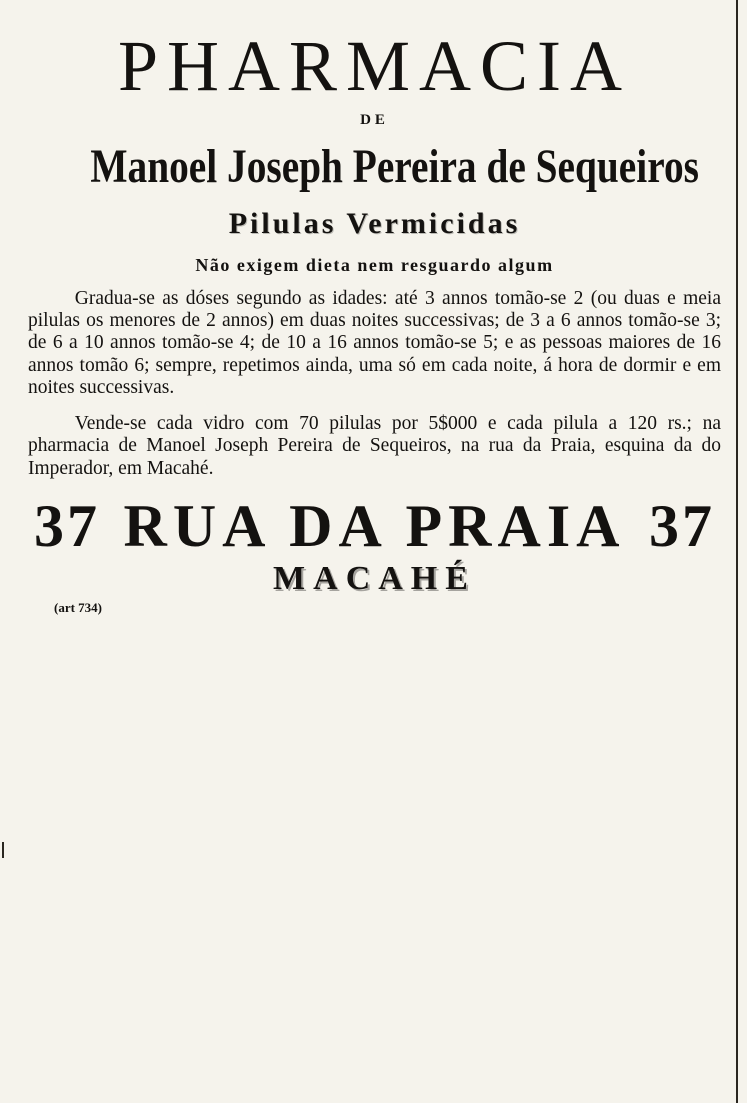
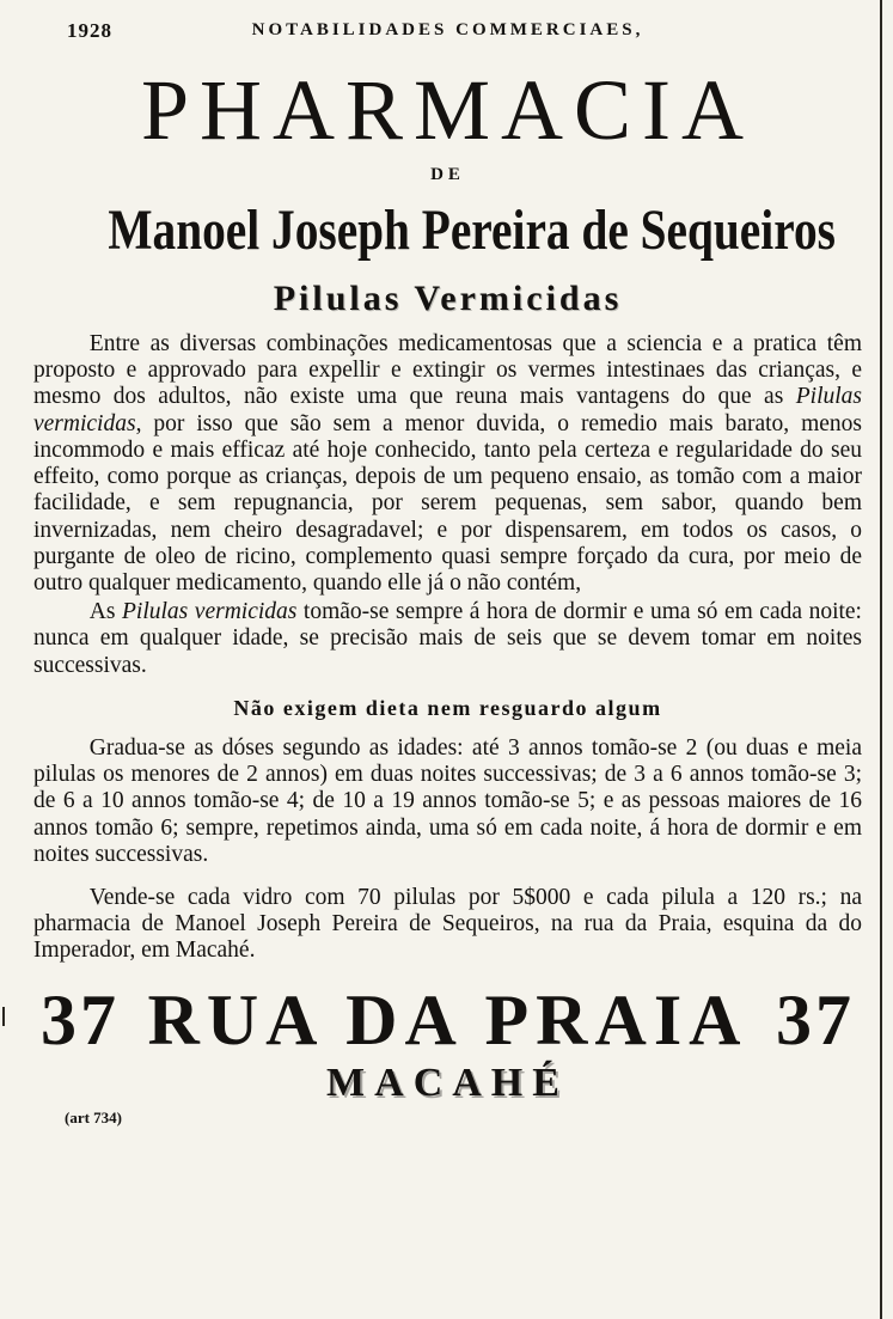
+ 1928
+ NOTABILIDADES COMMERCIAES,
  PHARMACIA
  DE
  Manoel Joseph Pereira de Sequeiros
  Pilulas Vermicidas
+ Entre as diversas combinações medicamentosas que a sciencia e a pratica têm proposto e approvado para expellir e extingir os vermes intestinaes das crianças, e mesmo dos adultos, não existe uma que reuna mais vantagens do que as Pilulas vermicidas, por isso que são sem a menor duvida, o remedio mais barato, menos incommodo e mais efficaz até hoje conhecido, tanto pela certeza e regularidade do seu effeito, como porque as crianças, depois de um pequeno ensaio, as tomão com a maior facilidade, e sem repugnancia, por serem pequenas, sem sabor, quando bem invernizadas, nem cheiro desagradavel; e por dispensarem, em todos os casos, o purgante de oleo de ricino, complemento quasi sempre forçado da cura, por meio de outro qualquer medicamento, quando elle já o não contém,
+ As Pilulas vermicidas tomão-se sempre á hora de dormir e uma só em cada noite: nunca em qualquer idade, se precisão mais de seis que se devem tomar em noites successivas.
  Não exigem dieta nem resguardo algum
- Gradua-se as dóses segundo as idades: até 3 annos tomão-se 2 (ou duas e meia pilulas os menores de 2 annos) em duas noites successivas; de 3 a 6 annos tomão-se 3; de 6 a 10 annos tomão-se 4; de 10 a 16 annos tomão-se 5; e as pessoas maiores de 16 annos tomão 6; sempre, repetimos ainda, uma só em cada noite, á hora de dormir e em noites successivas.
+ Gradua-se as dóses segundo as idades: até 3 annos tomão-se 2 (ou duas e meia pilulas os menores de 2 annos) em duas noites successivas; de 3 a 6 annos tomão-se 3; de 6 a 10 annos tomão-se 4; de 10 a 19 annos tomão-se 5; e as pessoas maiores de 16 annos tomão 6; sempre, repetimos ainda, uma só em cada noite, á hora de dormir e em noites successivas.
  Vende-se cada vidro com 70 pilulas por 5$000 e cada pilula a 120 rs.; na pharmacia de Manoel Joseph Pereira de Sequeiros, na rua da Praia, esquina da do Imperador, em Macahé.
  37
  RUA DA PRAIA
  37
  MACAHÉ
  (art 734)
